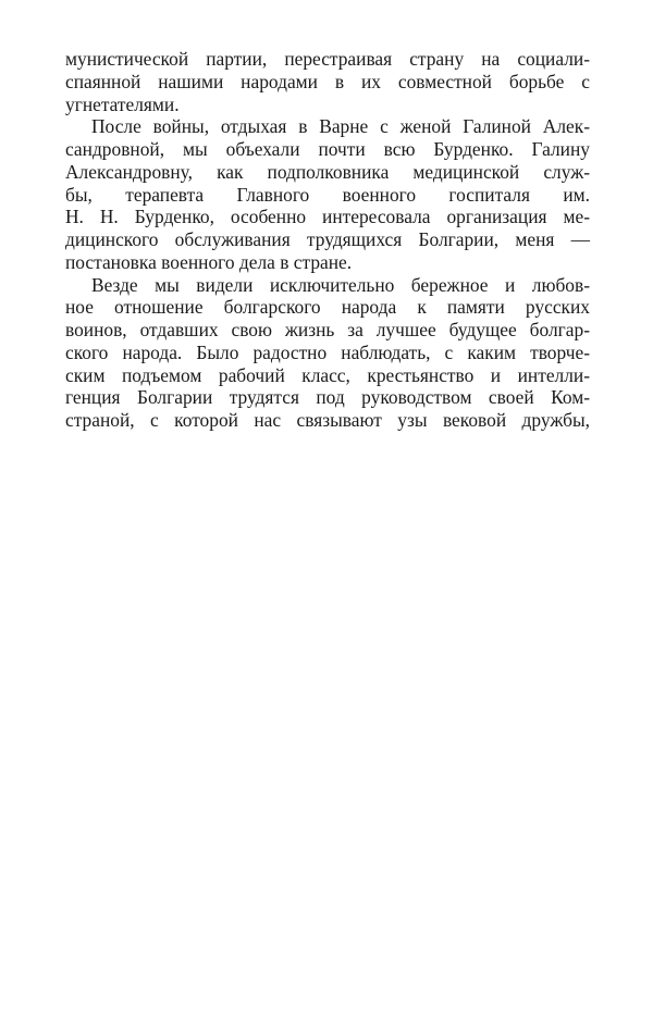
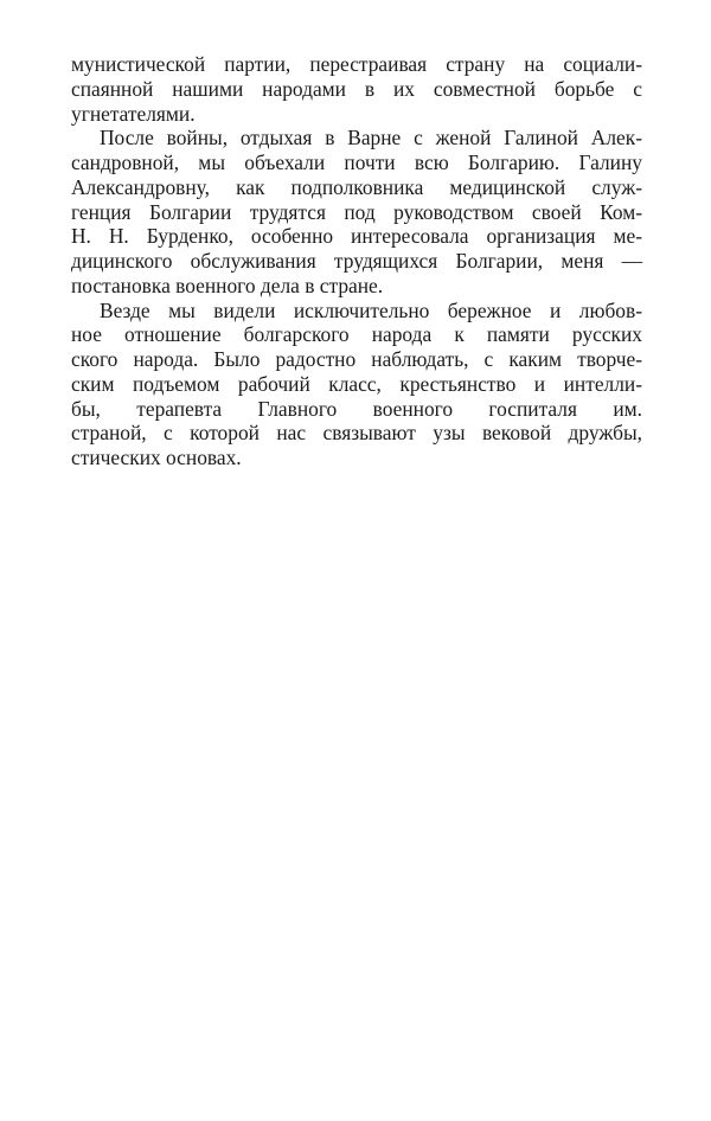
  мунистической партии, перестраивая страну на социали-
  спаянной нашими народами в их совместной борьбе с
  угнетателями.
  После войны, отдыхая в Варне с женой Галиной Алек-
- сандровной, мы объехали почти всю Бурденко. Галину
+ сандровной, мы объехали почти всю Болгарию. Галину
  Александровну, как подполковника медицинской служ-
- бы, терапевта Главного военного госпиталя им.
+ генция Болгарии трудятся под руководством своей Ком-
  Н. Н. Бурденко, особенно интересовала организация ме-
  дицинского обслуживания трудящихся Болгарии, меня —
  постановка военного дела в стране.
  Везде мы видели исключительно бережное и любов-
  ное отношение болгарского народа к памяти русских
- воинов, отдавших свою жизнь за лучшее будущее болгар-
  ского народа. Было радостно наблюдать, с каким творче-
  ским подъемом рабочий класс, крестьянство и интелли-
- генция Болгарии трудятся под руководством своей Ком-
+ бы, терапевта Главного военного госпиталя им.
  страной, с которой нас связывают узы вековой дружбы,
+ стических основах.
